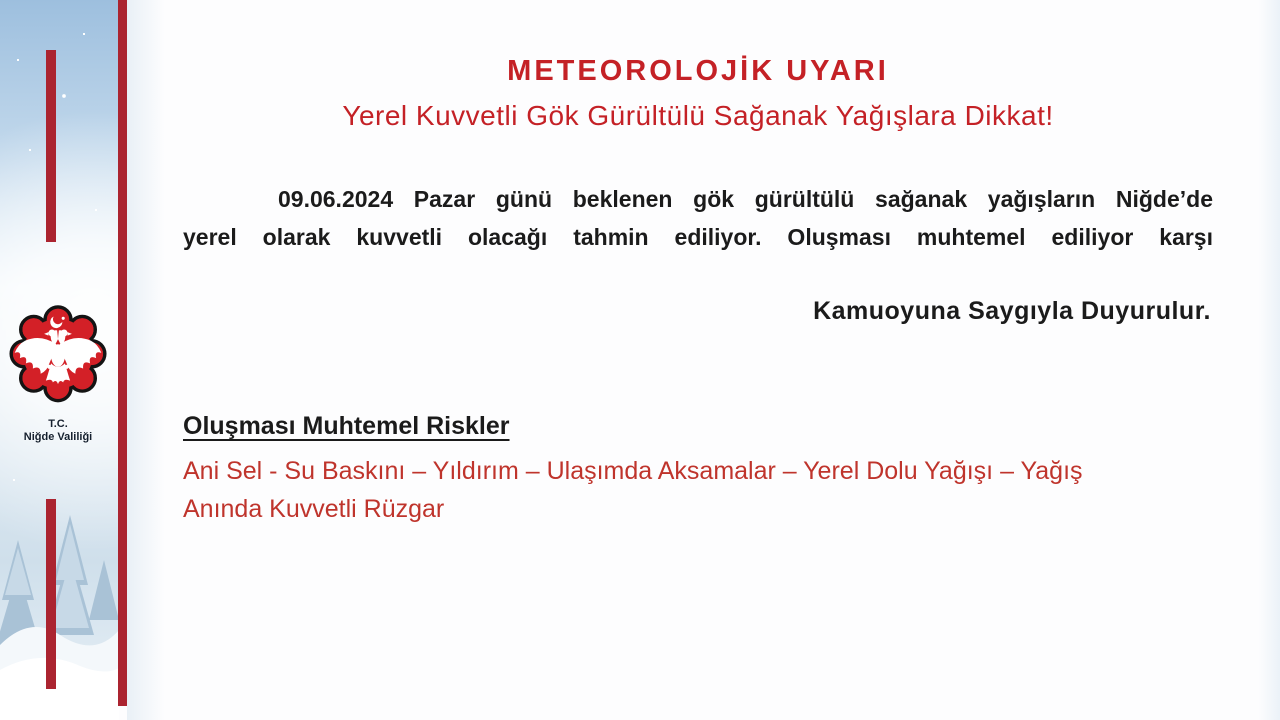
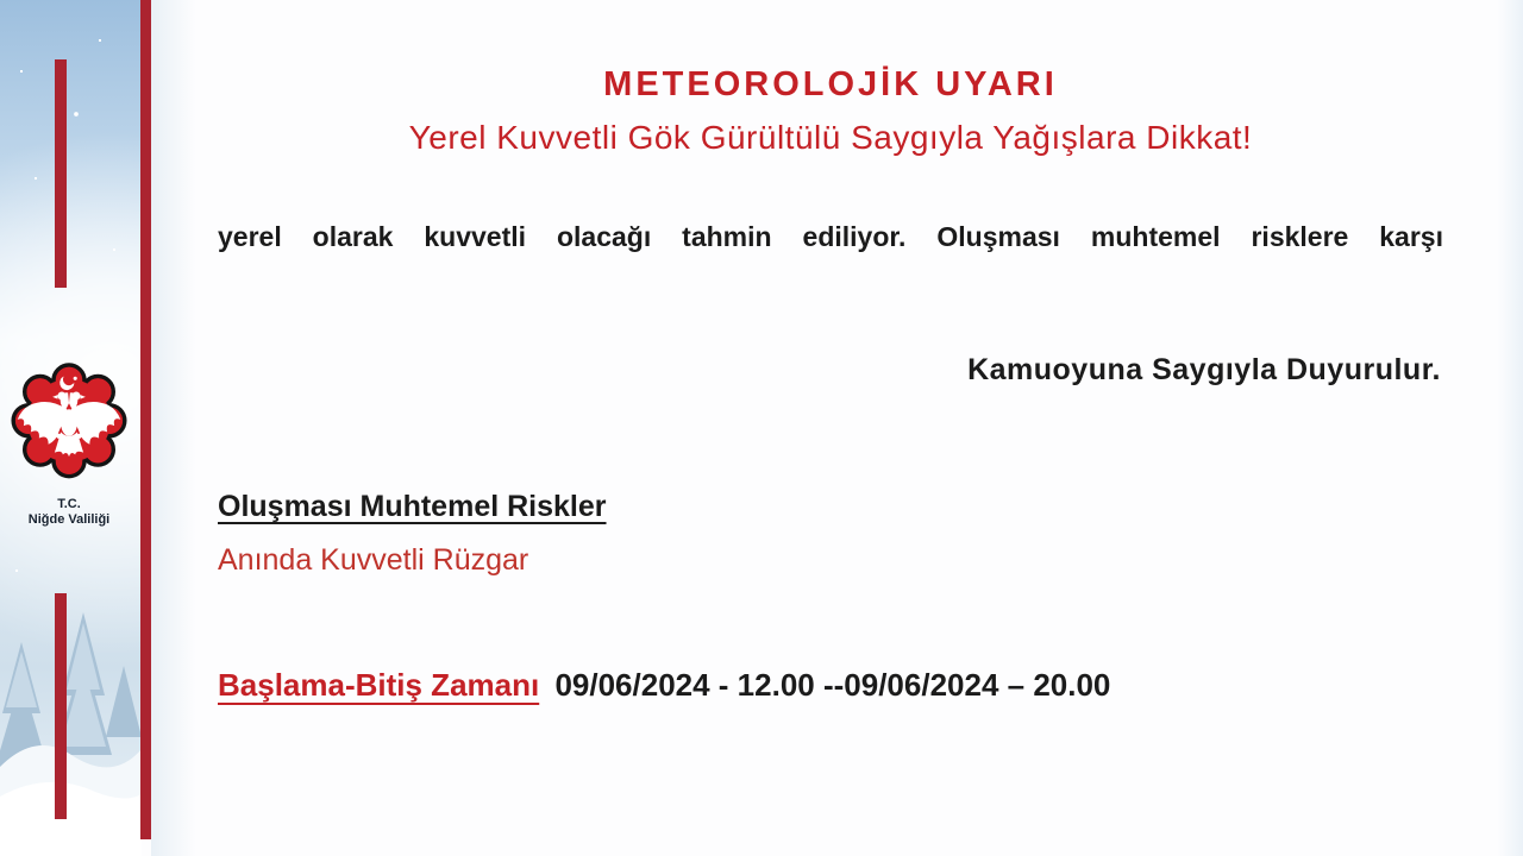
  T.C.
  Niğde Valiliği
  METEOROLOJİK UYARI
- Yerel Kuvvetli Gök Gürültülü Sağanak Yağışlara Dikkat!
+ Yerel Kuvvetli Gök Gürültülü Saygıyla Yağışlara Dikkat!
- 09.06.2024 Pazar günü beklenen gök gürültülü sağanak yağışların Niğde’de
- yerel olarak kuvvetli olacağı tahmin ediliyor. Oluşması muhtemel ediliyor karşı
+ yerel olarak kuvvetli olacağı tahmin ediliyor. Oluşması muhtemel risklere karşı
  Kamuoyuna Saygıyla Duyurulur.
  Oluşması Muhtemel Riskler
- Ani Sel - Su Baskını – Yıldırım – Ulaşımda Aksamalar – Yerel Dolu Yağışı – Yağış
  Anında Kuvvetli Rüzgar
+ Başlama-Bitiş Zamanı 09/06/2024 - 12.00 --09/06/2024 – 20.00
